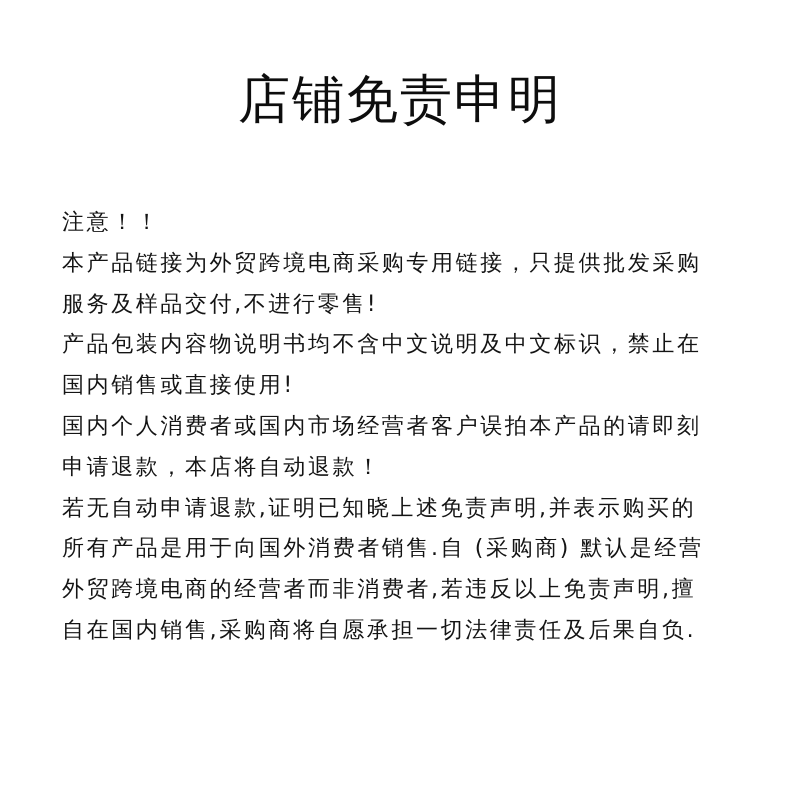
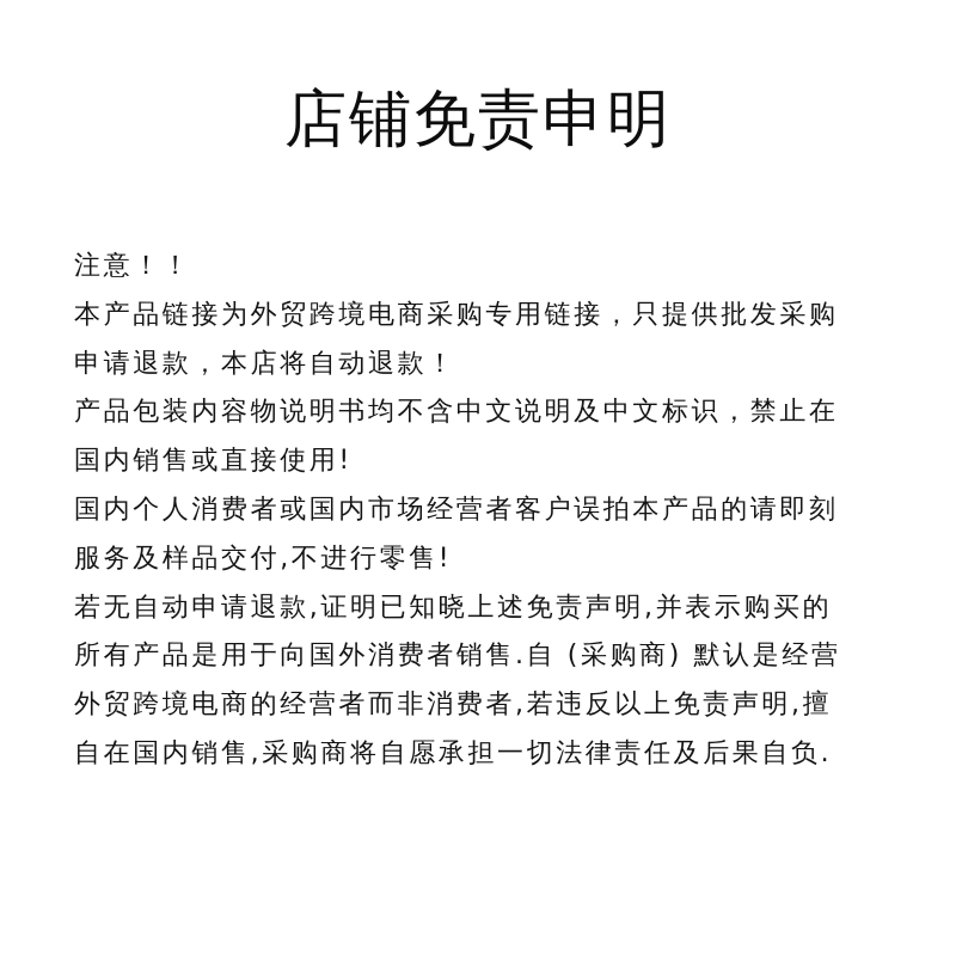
  店铺免责申明
  注意！！
  本产品链接为外贸跨境电商采购专用链接，只提供批发采购
- 服务及样品交付,不进行零售!
+ 申请退款，本店将自动退款！
  产品包装内容物说明书均不含中文说明及中文标识，禁止在
  国内销售或直接使用!
  国内个人消费者或国内市场经营者客户误拍本产品的请即刻
- 申请退款，本店将自动退款！
+ 服务及样品交付,不进行零售!
  若无自动申请退款,证明已知晓上述免责声明,并表示购买的
  所有产品是用于向国外消费者销售.自 (采购商) 默认是经营
  外贸跨境电商的经营者而非消费者,若违反以上免责声明,擅
  自在国内销售,采购商将自愿承担一切法律责任及后果自负.
